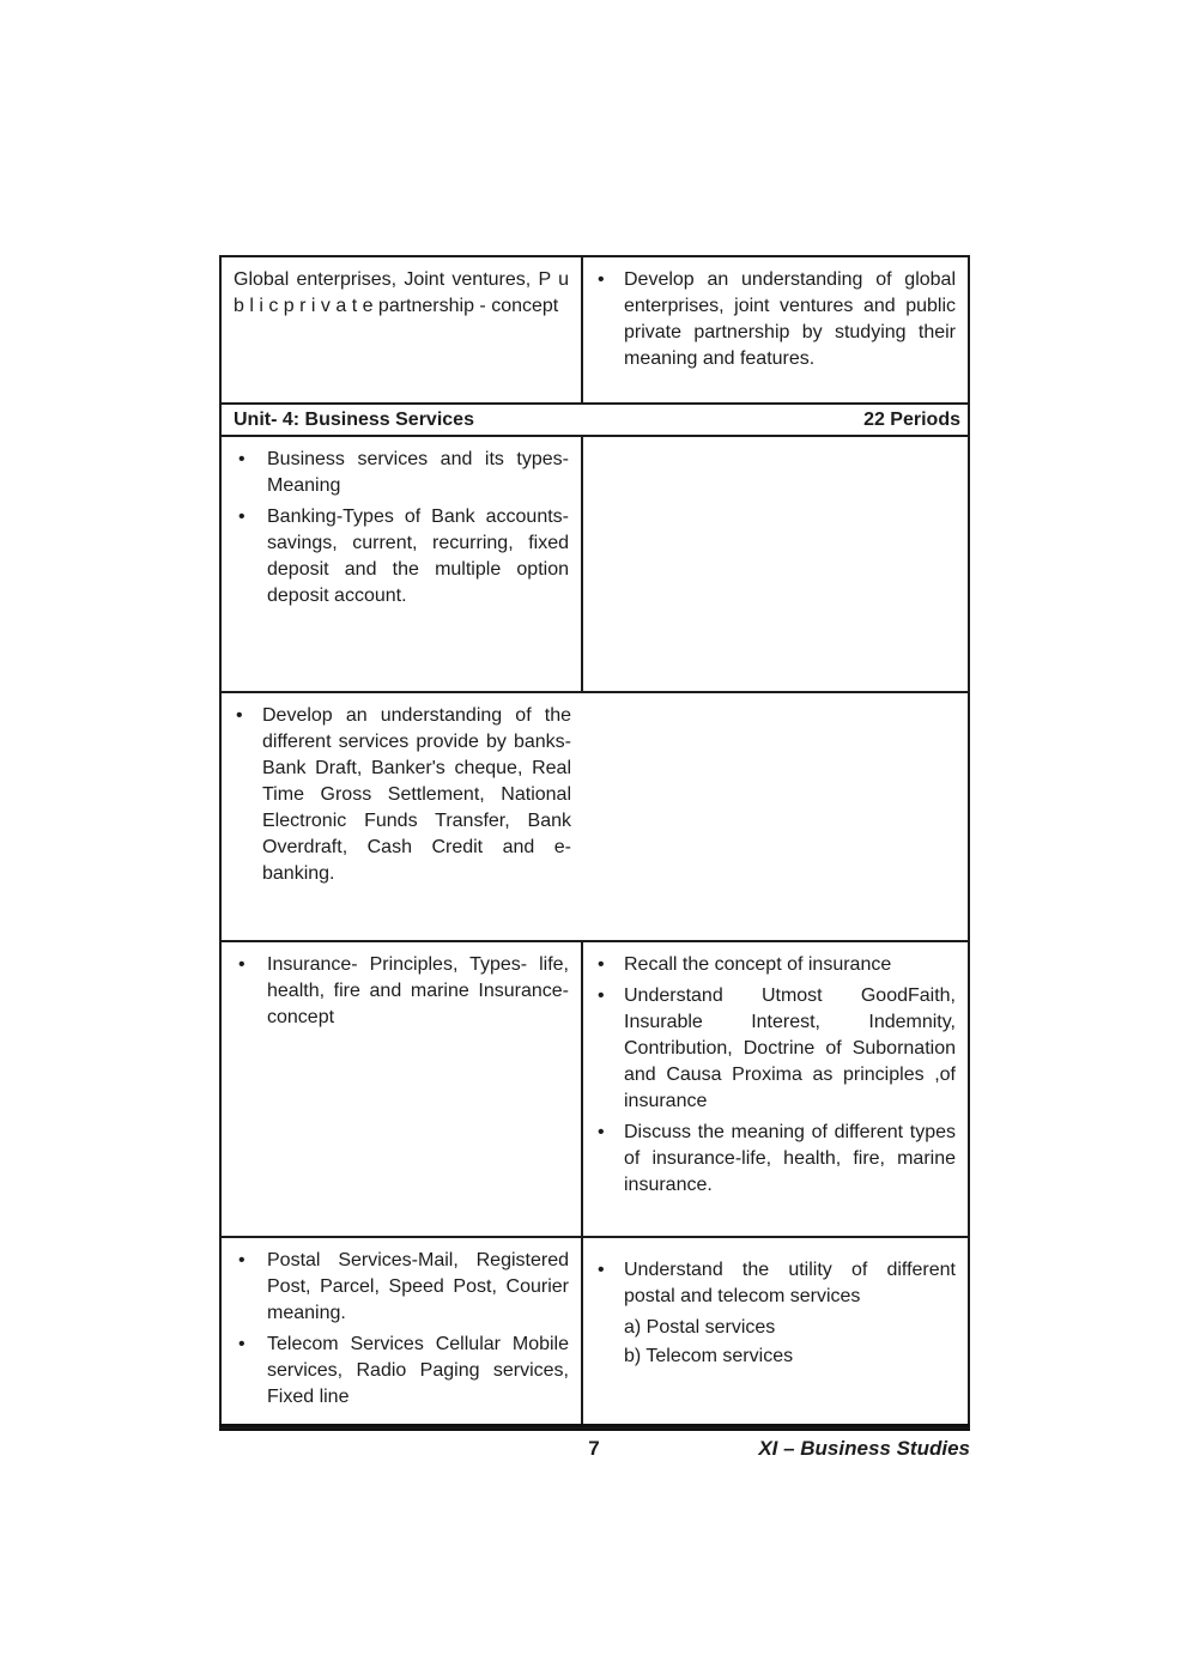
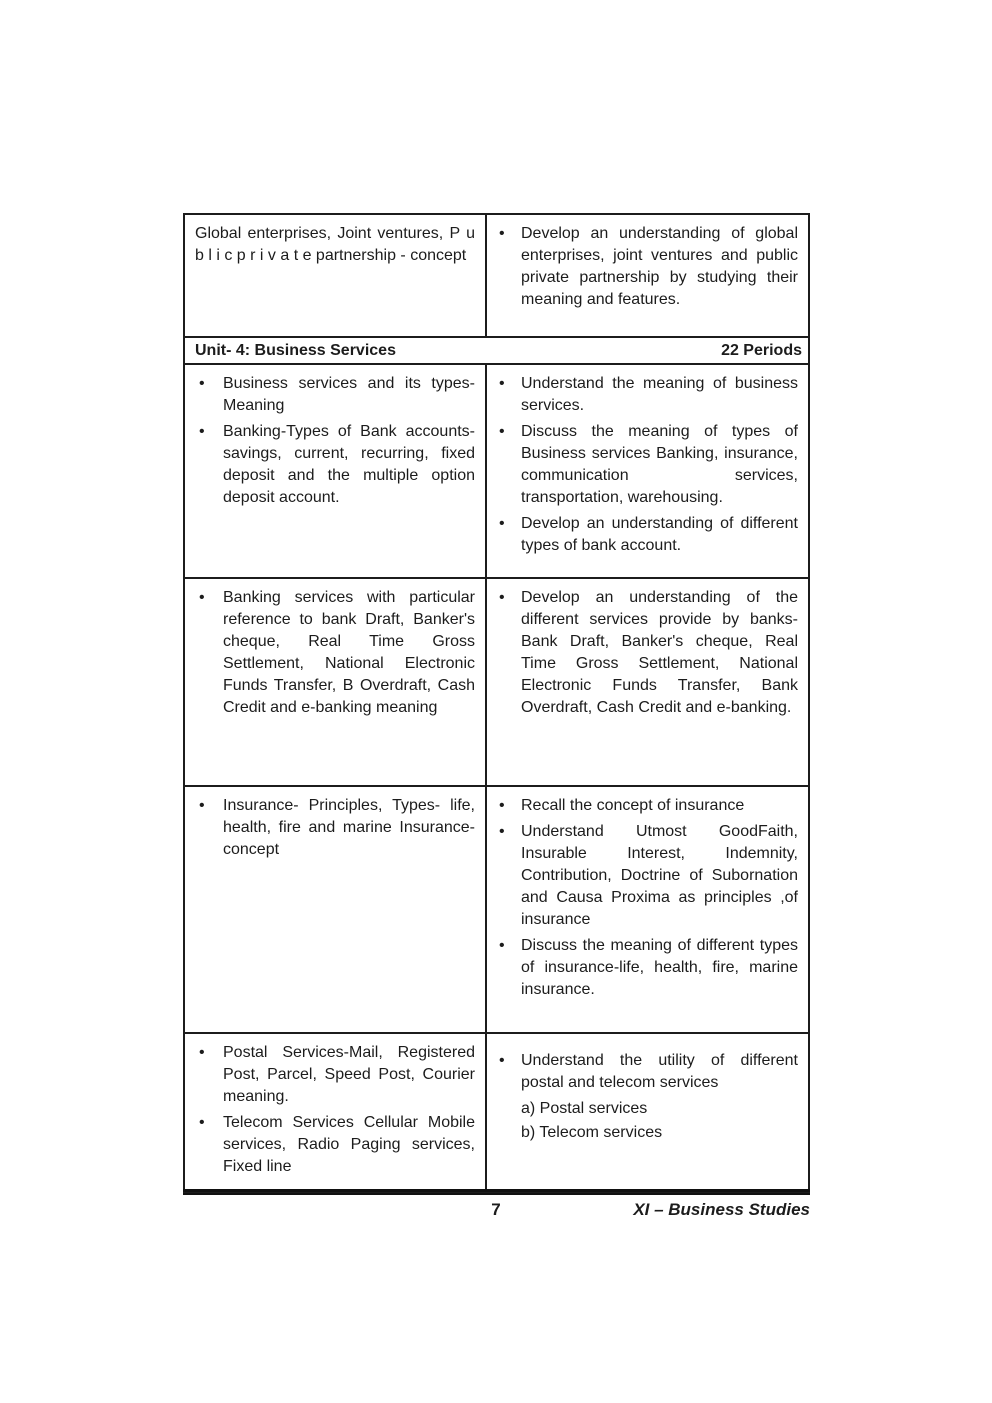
  Global enterprises, Joint ventures, P u b l i c p r i v a t e partnership - concept
  Develop an understanding of global enterprises, joint ventures and public private partnership by studying their meaning and features.
  Unit- 4: Business Services
  22 Periods
  Business services and its types-Meaning
  Banking-Types of Bank accounts-savings, current, recurring, fixed deposit and the multiple option deposit account.
+ Understand the meaning of business services.
+ Discuss the meaning of types of Business services Banking, insurance, communication services, transportation, warehousing.
+ Develop an understanding of different types of bank account.
+ Banking services with particular reference to bank Draft, Banker's cheque, Real Time Gross Settlement, National Electronic Funds Transfer, B Overdraft, Cash Credit and e-banking meaning
  Develop an understanding of the different services provide by banks-Bank Draft, Banker's cheque, Real Time Gross Settlement, National Electronic Funds Transfer, Bank Overdraft, Cash Credit and e-banking.
  Insurance- Principles, Types- life, health, fire and marine Insurance-concept
  Recall the concept of insurance
  Understand Utmost GoodFaith, Insurable Interest, Indemnity, Contribution, Doctrine of Subornation and Causa Proxima as principles ,of insurance
  Discuss the meaning of different types of insurance-life, health, fire, marine insurance.
  Postal Services-Mail, Registered Post, Parcel, Speed Post, Courier meaning.
  Telecom Services Cellular Mobile services, Radio Paging services, Fixed line
  Understand the utility of different postal and telecom services
  a) Postal services
  b) Telecom services
  7
  XI – Business Studies
